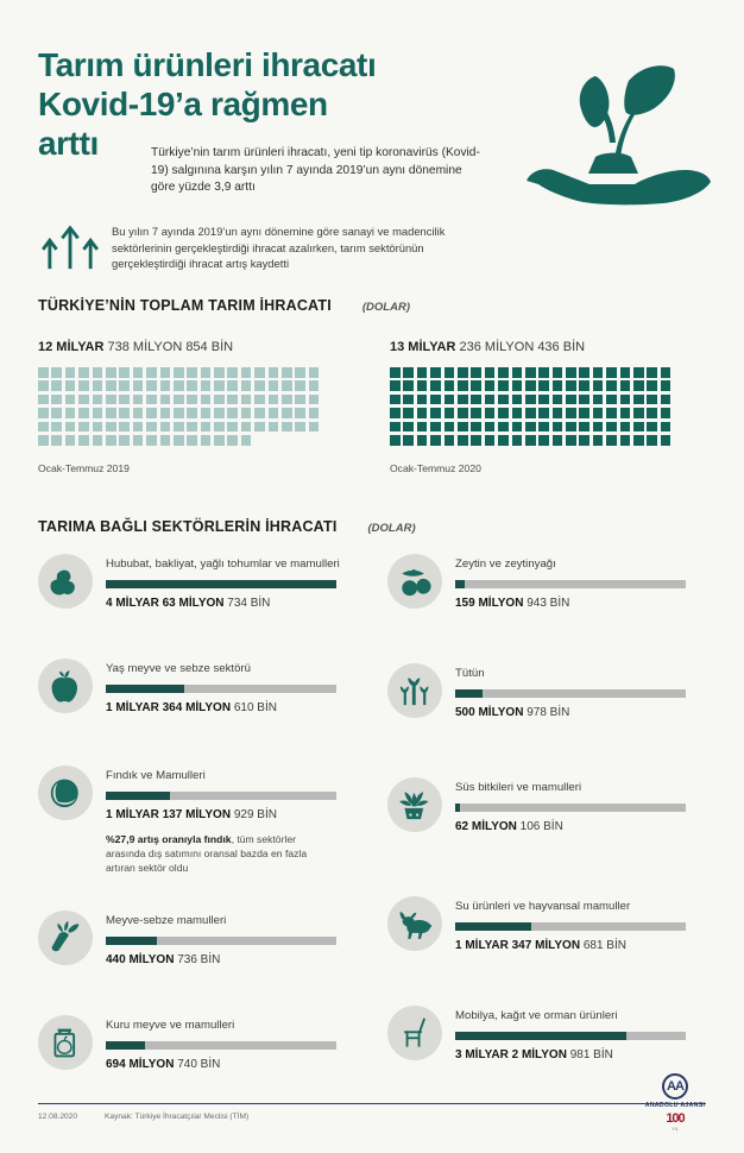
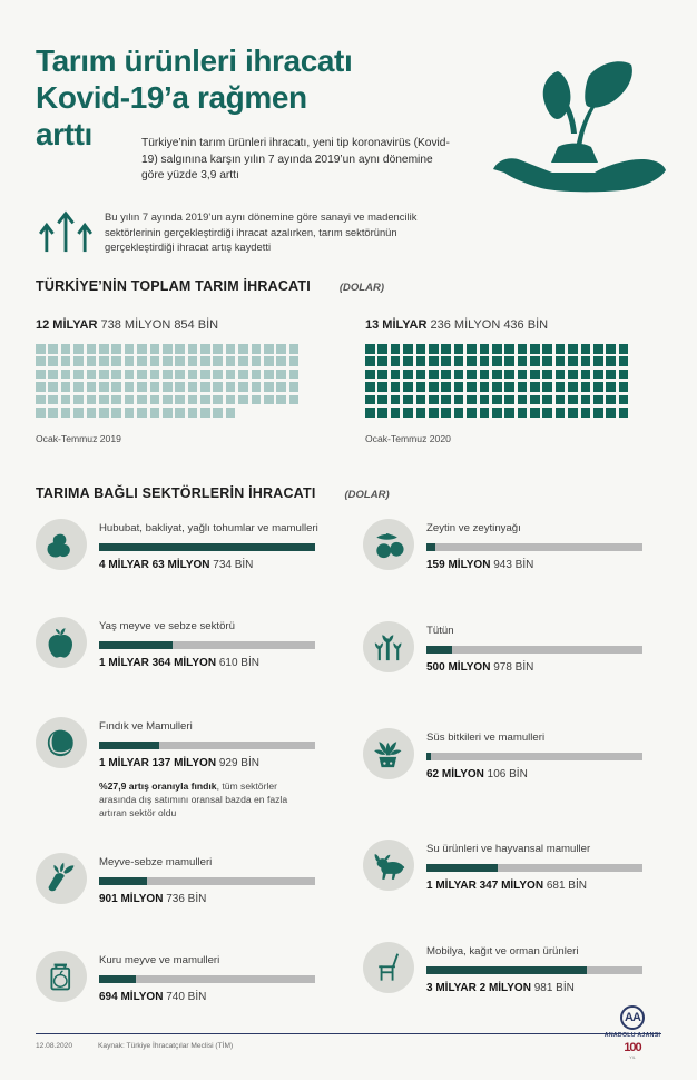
  Tarım ürünleri ihracatı
  Kovid-19’a rağmen
  arttı
  Türkiye’nin tarım ürünleri ihracatı, yeni tip koronavirüs (Kovid-19) salgınına karşın yılın 7 ayında 2019’un aynı dönemine göre yüzde 3,9 arttı
  Bu yılın 7 ayında 2019’un aynı dönemine göre sanayi ve madencilik sektörlerinin gerçekleştirdiği ihracat azalırken, tarım sektörünün gerçekleştirdiği ihracat artış kaydetti
  TÜRKİYE’NİN TOPLAM TARIM İHRACATI
  (DOLAR)
  12 MİLYAR 738 MİLYON 854 BİN
  Ocak-Temmuz 2019
  13 MİLYAR 236 MİLYON 436 BİN
  Ocak-Temmuz 2020
  TARIMA BAĞLI SEKTÖRLERİN İHRACATI
  (DOLAR)
  Hububat, bakliyat, yağlı tohumlar ve mamulleri
  4 MİLYAR 63 MİLYON 734 BİN
  Yaş meyve ve sebze sektörü
  1 MİLYAR 364 MİLYON 610 BİN
  Fındık ve Mamulleri
  1 MİLYAR 137 MİLYON 929 BİN
  %27,9 artış oranıyla fındık, tüm sektörler arasında dış satımını oransal bazda en fazla artıran sektör oldu
  Meyve-sebze mamulleri
- 440 MİLYON 736 BİN
+ 901 MİLYON 736 BİN
  Kuru meyve ve mamulleri
  694 MİLYON 740 BİN
  Zeytin ve zeytinyağı
  159 MİLYON 943 BİN
  Tütün
  500 MİLYON 978 BİN
  Süs bitkileri ve mamulleri
  62 MİLYON 106 BİN
  Su ürünleri ve hayvansal mamuller
  1 MİLYAR 347 MİLYON 681 BİN
  Mobilya, kağıt ve orman ürünleri
  3 MİLYAR 2 MİLYON 981 BİN
  AA
  100
